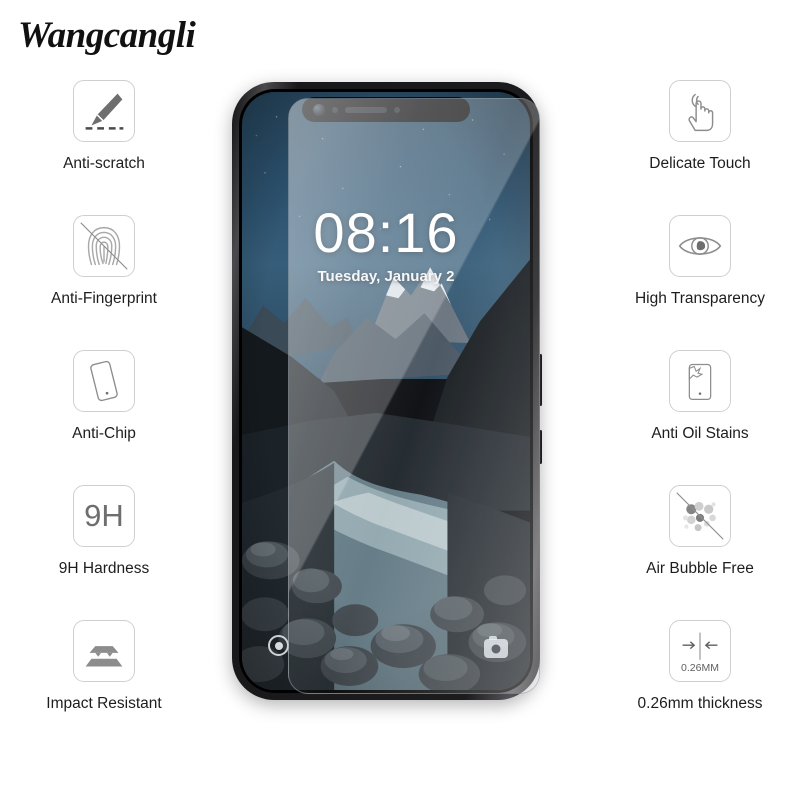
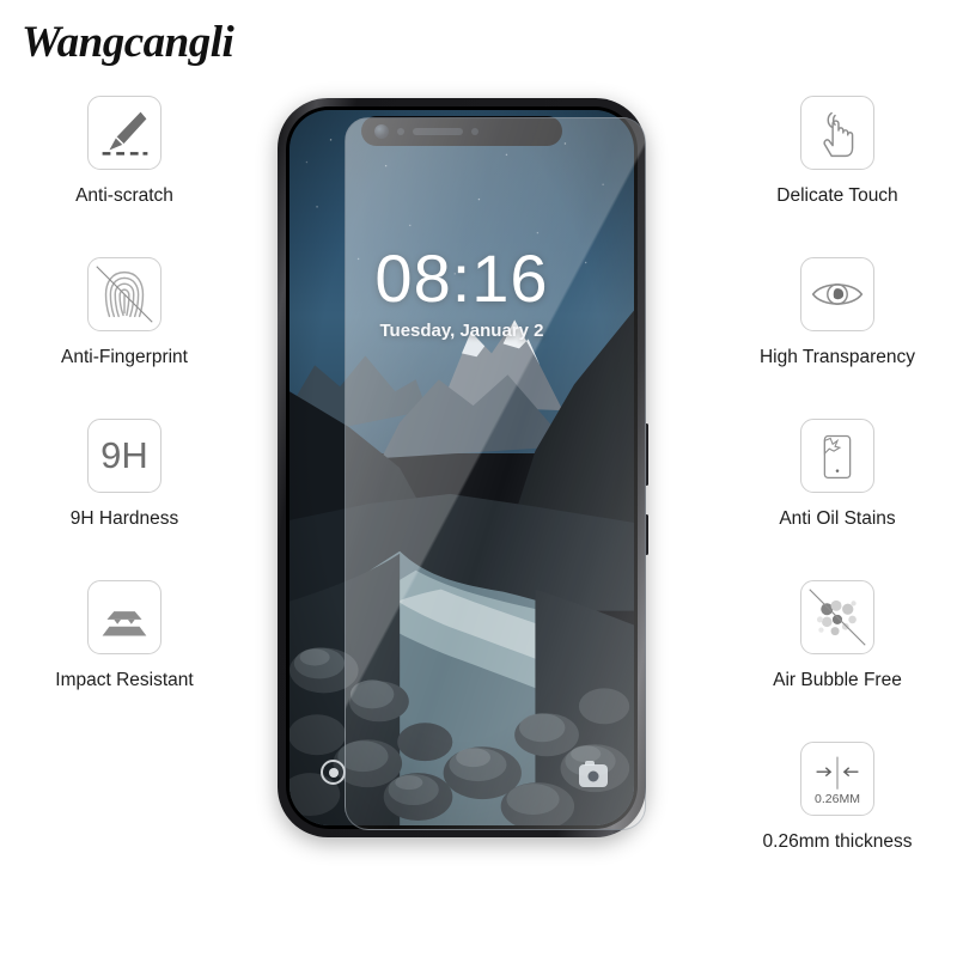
  Wangcangli
  Anti-scratch
  Anti-Fingerprint
- Anti-Chip
  9H
  9H Hardness
  Impact Resistant
  Delicate Touch
  High Transparency
  Anti Oil Stains
  Air Bubble Free
  0.26MM
  0.26mm thickness
